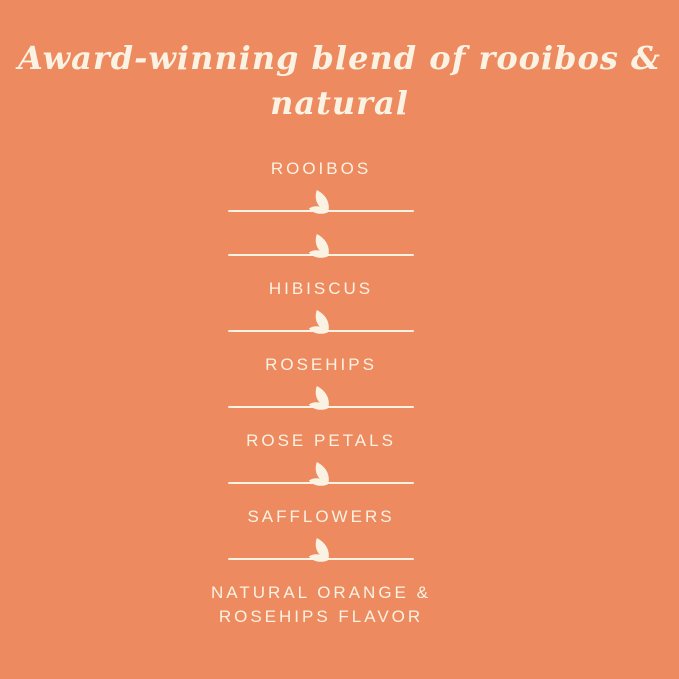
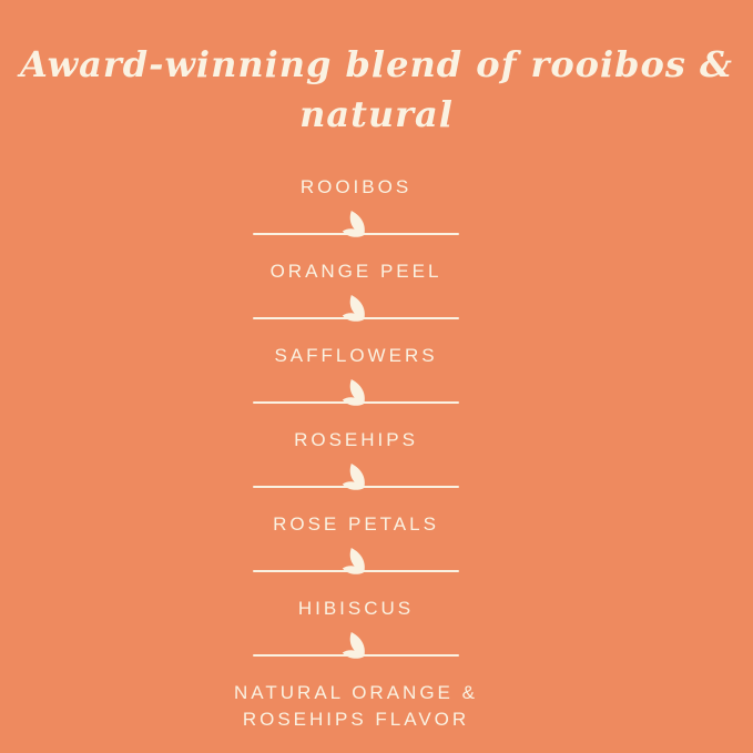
  Award-winning blend of rooibos & natural
  ROOIBOS
+ ORANGE PEEL
- HIBISCUS
+ SAFFLOWERS
  ROSEHIPS
  ROSE PETALS
- SAFFLOWERS
+ HIBISCUS
  NATURAL ORANGE & ROSEHIPS FLAVOR
